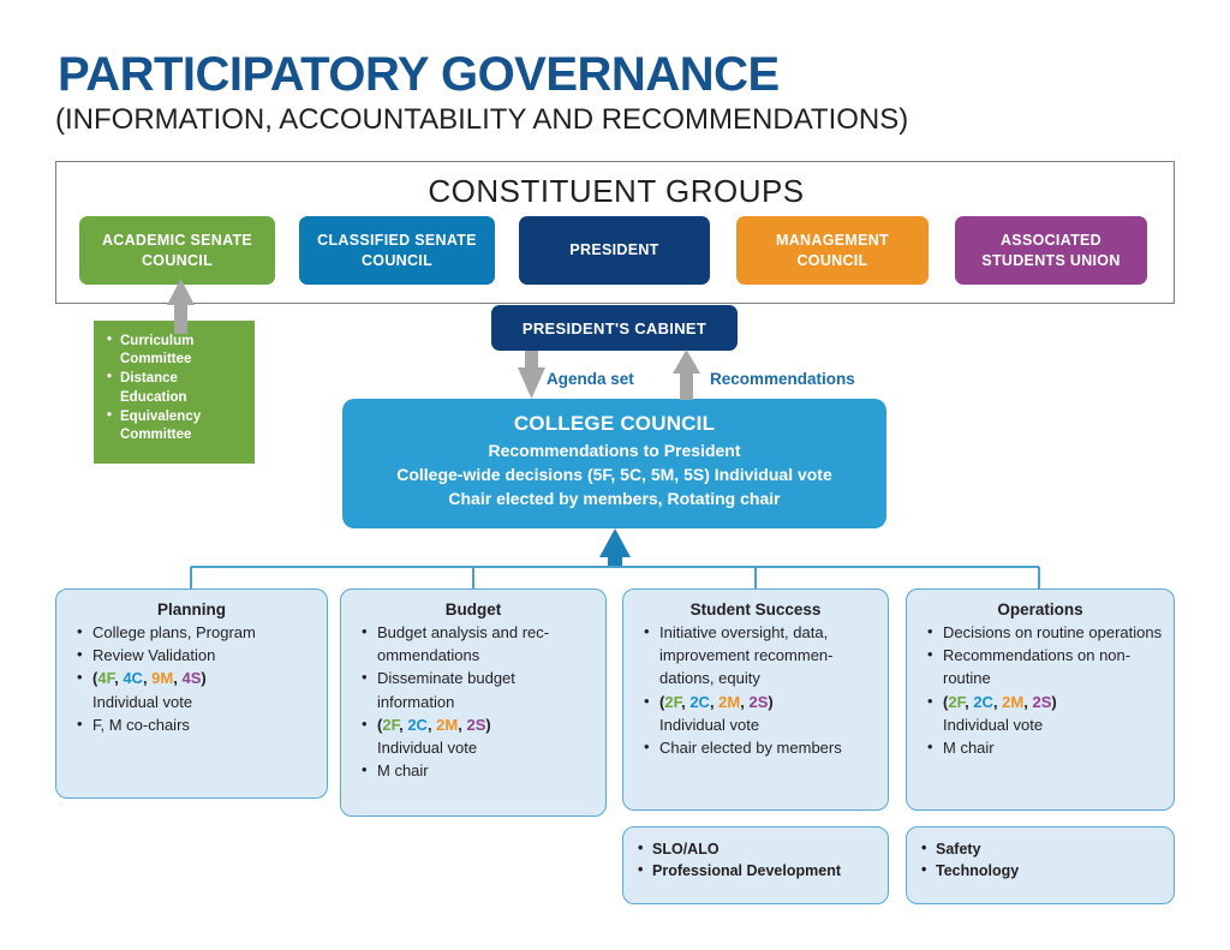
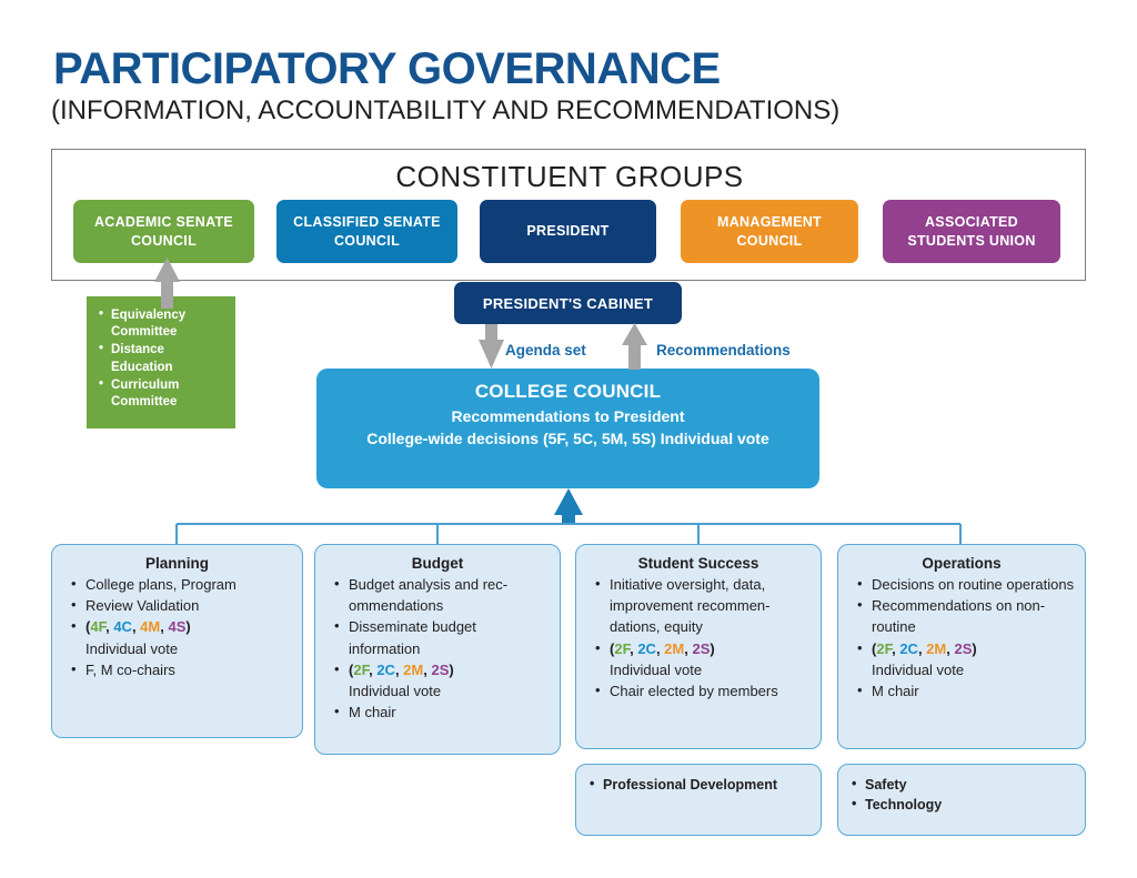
  PARTICIPATORY GOVERNANCE
  (INFORMATION, ACCOUNTABILITY AND RECOMMENDATIONS)
  CONSTITUENT GROUPS
  ACADEMIC SENATE COUNCIL
  CLASSIFIED SENATE COUNCIL
  PRESIDENT
  MANAGEMENT COUNCIL
  ASSOCIATED STUDENTS UNION
- Curriculum Committee
+ Equivalency Committee
  Distance Education
- Equivalency Committee
+ Curriculum Committee
  PRESIDENT'S CABINET
  Agenda set
  Recommendations
  COLLEGE COUNCIL
  Recommendations to President
  College-wide decisions (5F, 5C, 5M, 5S) Individual vote
- Chair elected by members, Rotating chair
  Planning
  College plans, Program
  Review Validation
- (4F, 4C, 9M, 4S)
+ (4F, 4C, 4M, 4S)
  Individual vote
  F, M co-chairs
  Budget
  Budget analysis and rec-ommendations
  Disseminate budget information
  (2F, 2C, 2M, 2S)
  Individual vote
  M chair
  Student Success
  Initiative oversight, data, improvement recommen-dations, equity
  (2F, 2C, 2M, 2S)
  Individual vote
  Chair elected by members
  Operations
  Decisions on routine operations
  Recommendations on non-routine
  (2F, 2C, 2M, 2S)
  Individual vote
  M chair
- SLO/ALO
  Professional Development
  Safety
  Technology
